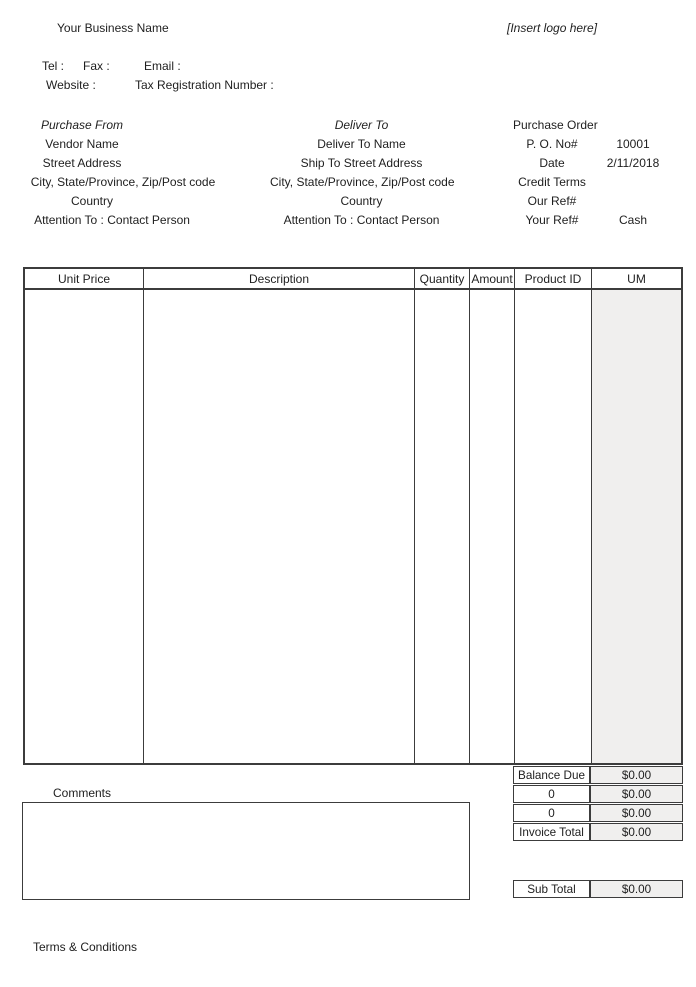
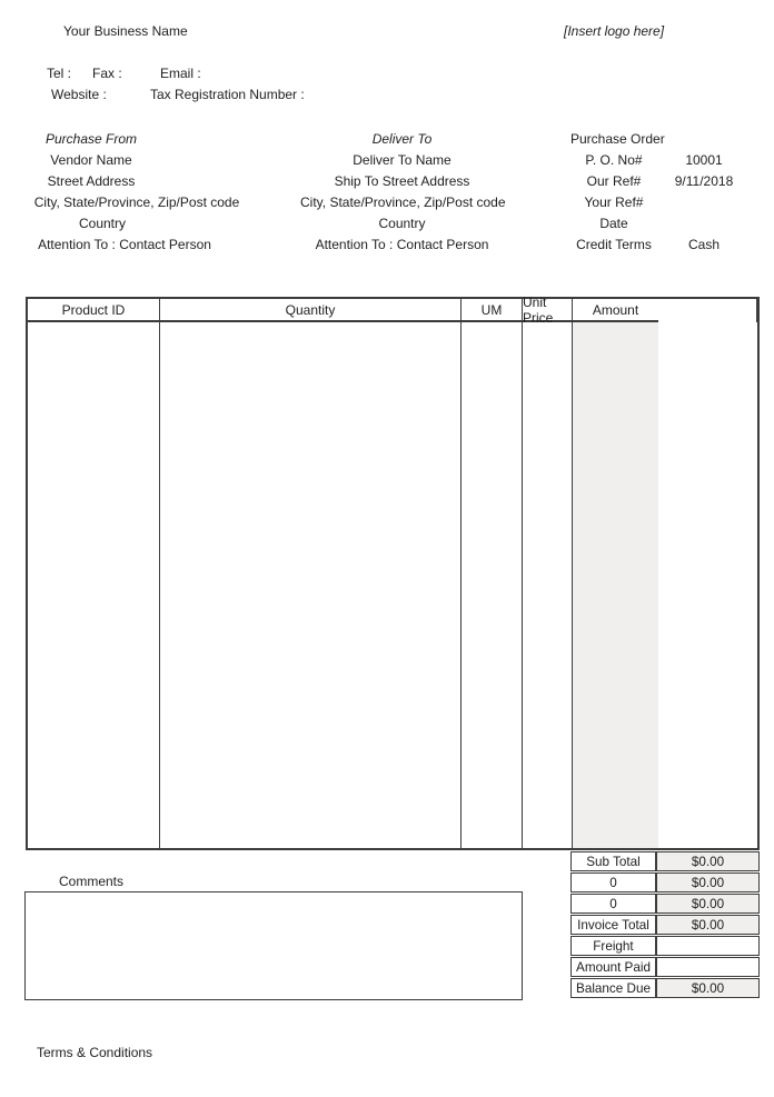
  Your Business Name
  [Insert logo here]
  Tel :
  Fax :
  Email :
  Website :
  Tax Registration Number :
  Purchase From
  Vendor Name
  Street Address
  City, State/Province, Zip/Post code
  Country
  Attention To : Contact Person
  Deliver To
  Deliver To Name
  Ship To Street Address
  City, State/Province, Zip/Post code
  Country
  Attention To : Contact Person
  Purchase Order
  P. O. No#
  10001
- Date
+ Our Ref#
- 2/11/2018
+ 9/11/2018
- Credit Terms
+ Your Ref#
- Our Ref#
+ Date
- Your Ref#
+ Credit Terms
  Cash
- Unit Price
+ Product ID
- Description
  Quantity
- Amount
+ UM
- Product ID
+ Unit Price
- UM
+ Amount
- Balance Due
+ Sub Total
  $0.00
  0
  $0.00
  0
  $0.00
  Invoice Total
  $0.00
+ Freight
+ Amount Paid
- Sub Total
+ Balance Due
  $0.00
  Comments
  Terms & Conditions
